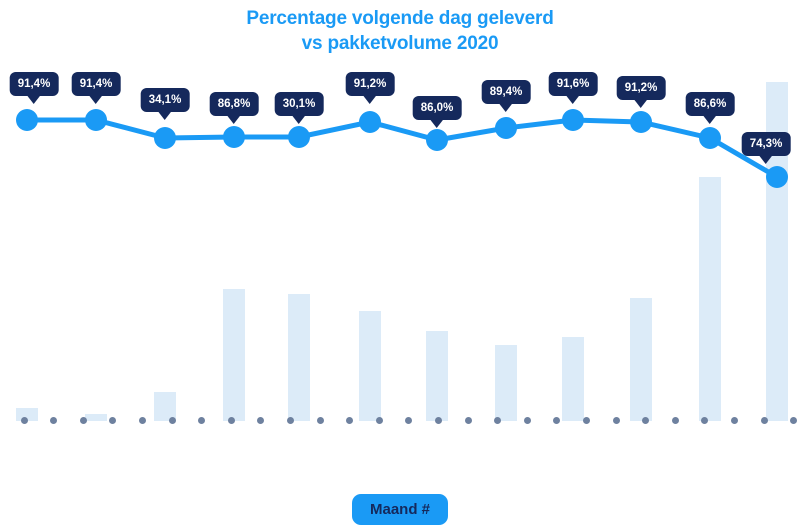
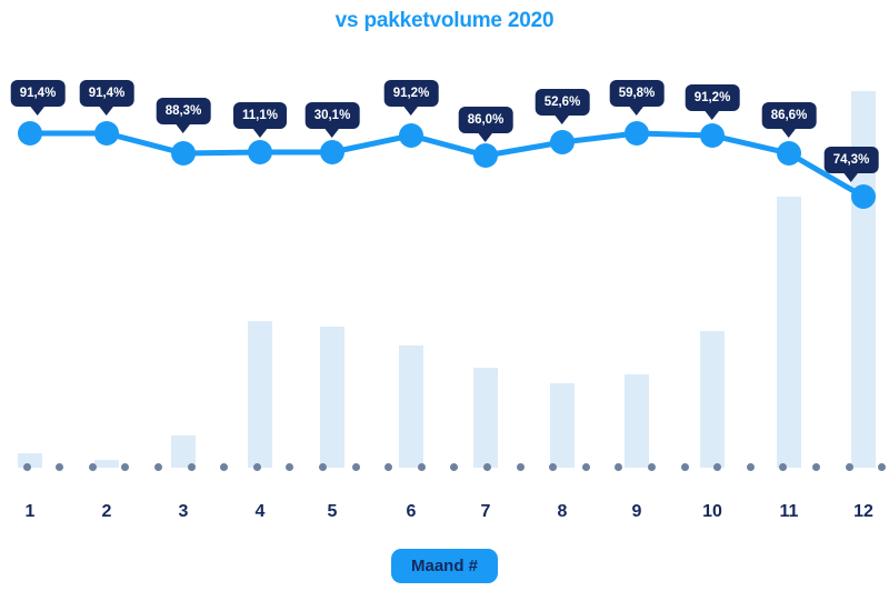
- Percentage volgende dag geleverd
  vs pakketvolume 2020
  91,4%
  91,4%
- 34,1%
+ 88,3%
- 86,8%
+ 11,1%
  30,1%
  91,2%
  86,0%
- 89,4%
+ 52,6%
- 91,6%
+ 59,8%
  91,2%
  86,6%
  74,3%
+ 1
+ 2
+ 3
+ 4
+ 5
+ 6
+ 7
+ 8
+ 9
+ 10
+ 11
+ 12
  Maand #
